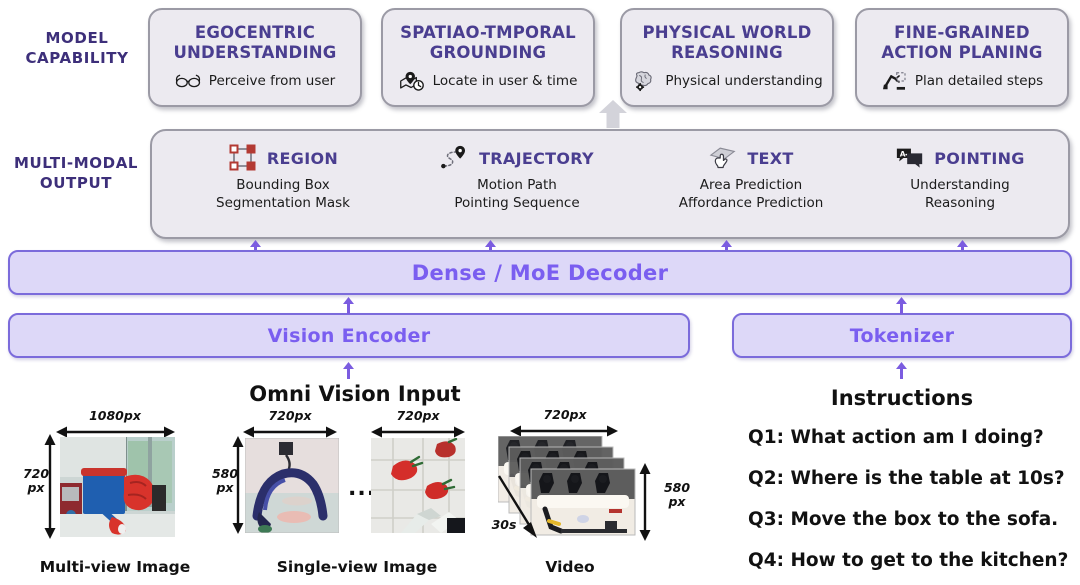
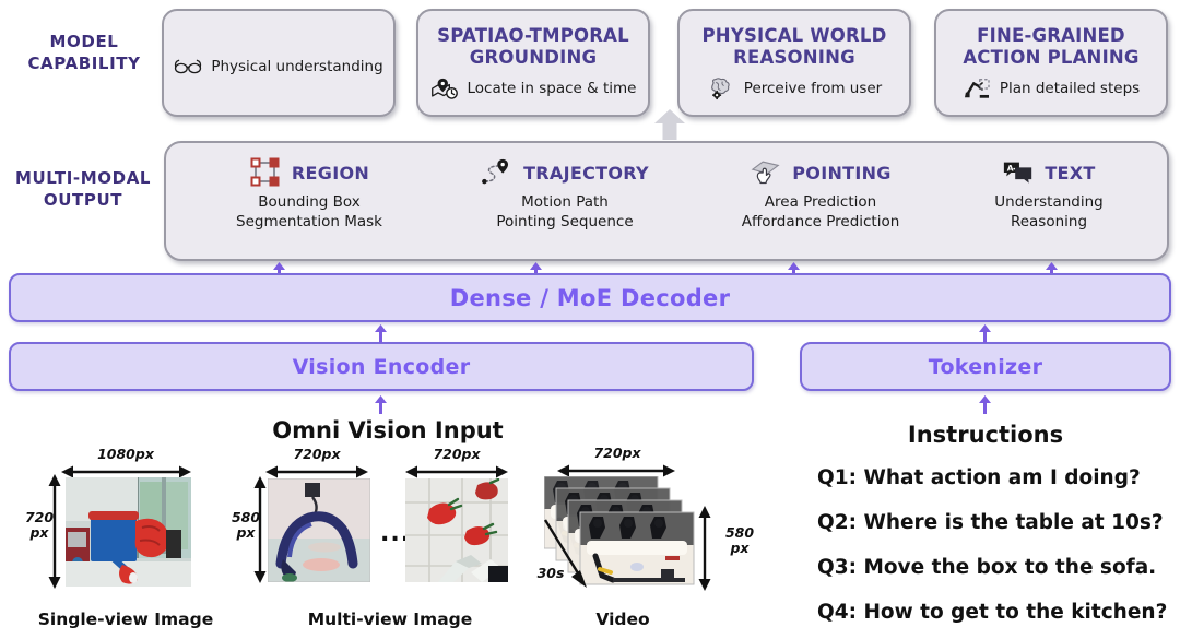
  MODEL
  CAPABILITY
  MULTI-MODAL
  OUTPUT
- EGOCENTRIC
- UNDERSTANDING
- Perceive from user
+ Physical understanding
  SPATIAO-TMPORAL
  GROUNDING
- Locate in user & time
+ Locate in space & time
  PHYSICAL WORLD
  REASONING
- Physical understanding
+ Perceive from user
  FINE-GRAINED
  ACTION PLANING
  Plan detailed steps
  REGION
  Bounding Box
  Segmentation Mask
  TRAJECTORY
  Motion Path
  Pointing Sequence
- TEXT
+ POINTING
  Area Prediction
  Affordance Prediction
  A
- POINTING
+ TEXT
  Understanding
  Reasoning
  Dense / MoE Decoder
  Vision Encoder
  Tokenizer
  Omni Vision Input
  Instructions
  Q1: What action am I doing?
  Q2: Where is the table at 10s?
  Q3: Move the box to the sofa.
  Q4: How to get to the kitchen?
  1080px
  720
  px
- Multi-view Image
+ Single-view Image
  720px
  580
  px
  720px
- Single-view Image
+ Multi-view Image
  720px
  30s
  580
  px
  Video
